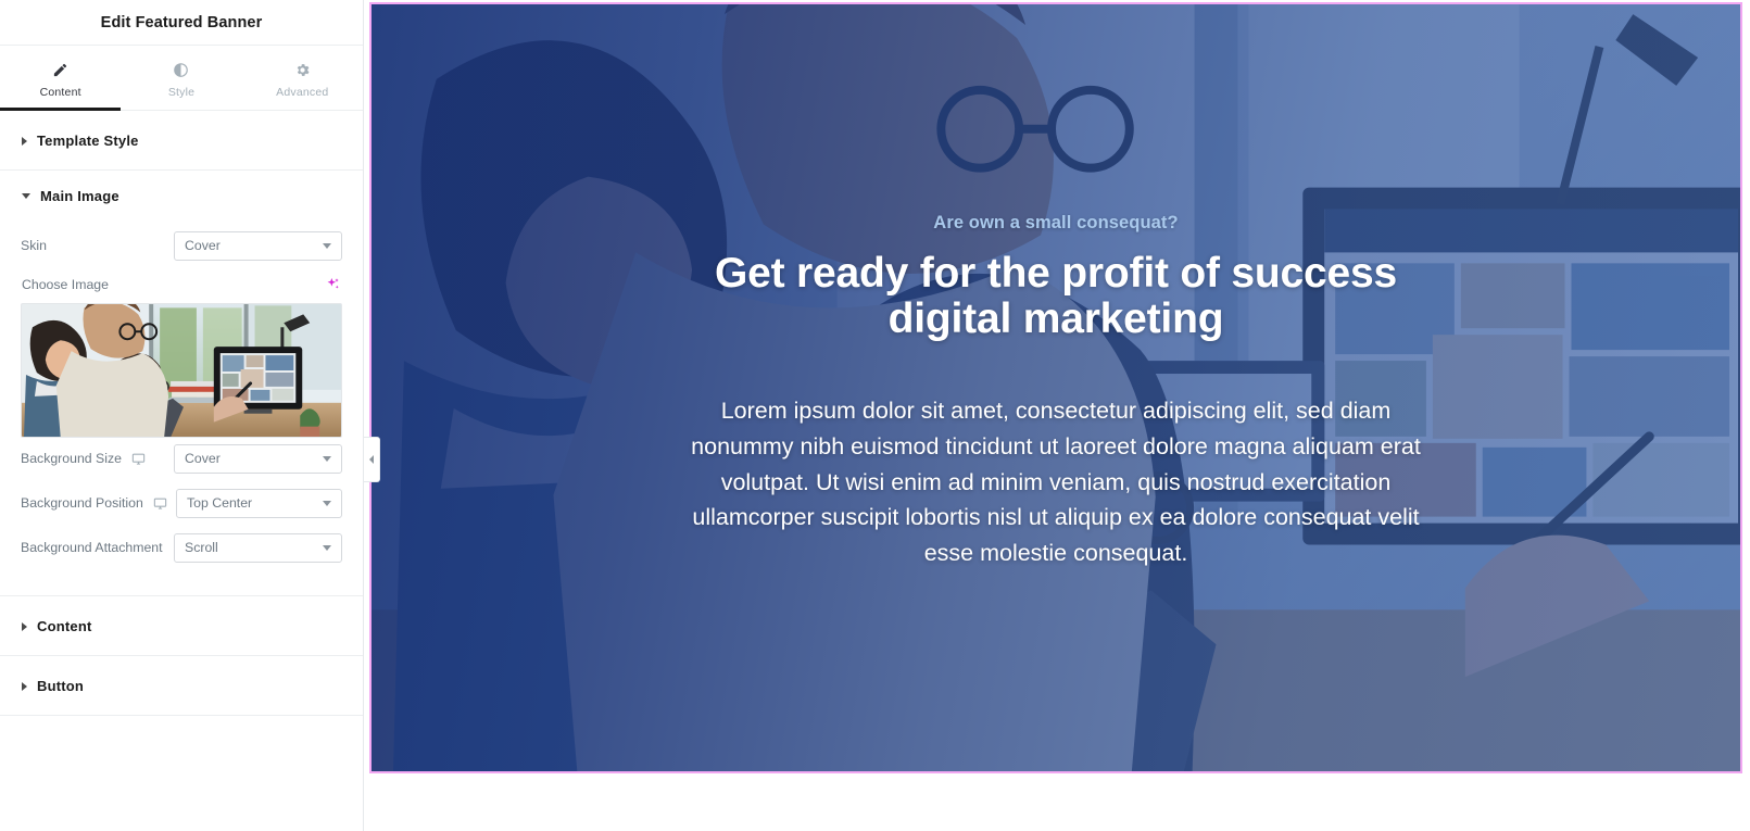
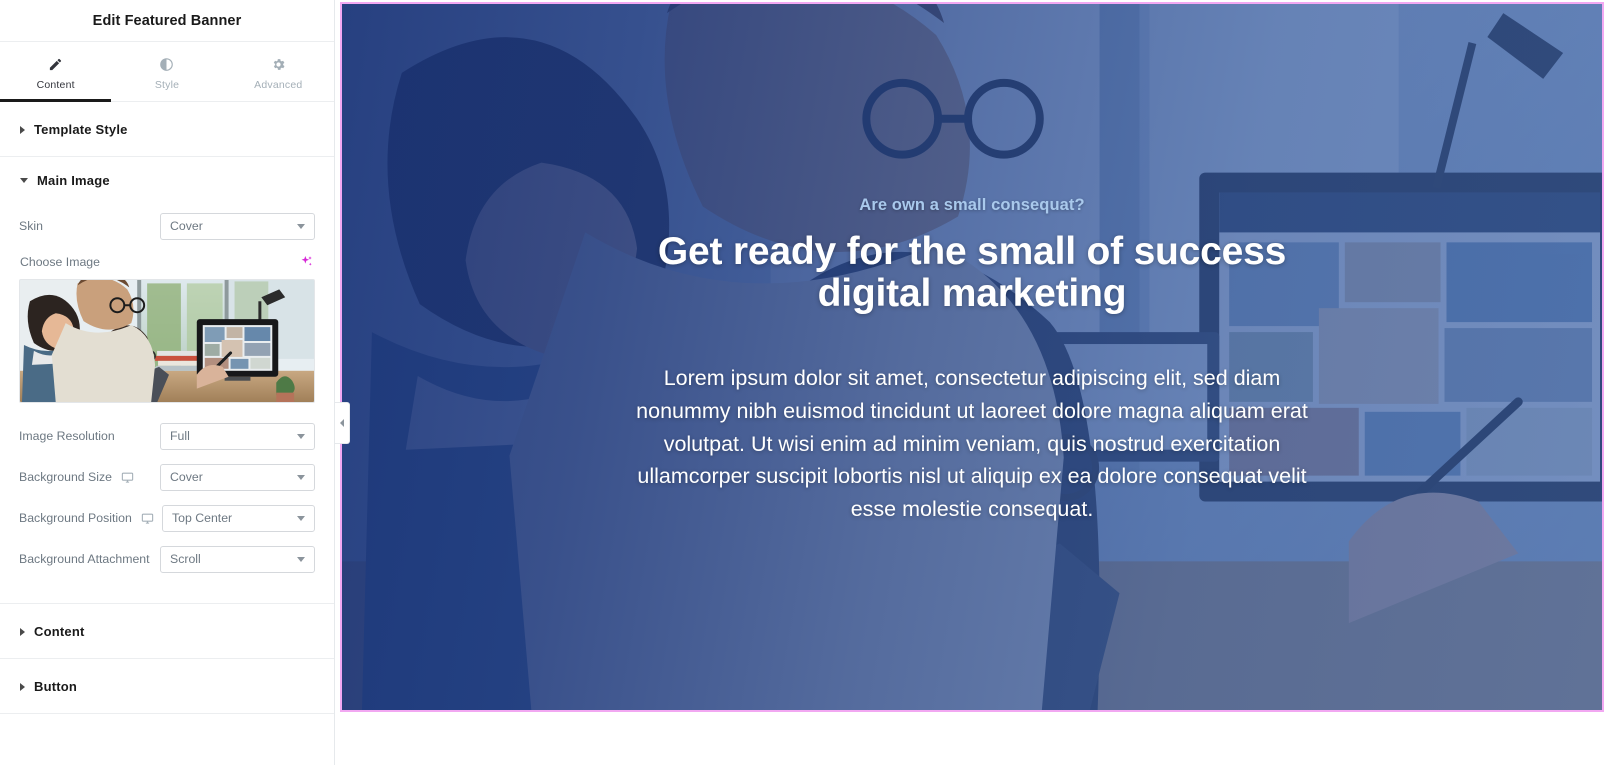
  Edit Featured Banner
  Content
  Style
  Advanced
  Template Style
  Main Image
  Skin
  Cover
  Choose Image
+ Image Resolution
+ Full
  Background Size
  Cover
  Background Position
  Top Center
  Background Attachment
  Scroll
  Content
  Button
  Are own a small consequat?
- Get ready for the profit of success digital marketing
+ Get ready for the small of success digital marketing
  Lorem ipsum dolor sit amet, consectetur adipiscing elit, sed diam nonummy nibh euismod tincidunt ut laoreet dolore magna aliquam erat volutpat. Ut wisi enim ad minim veniam, quis nostrud exercitation ullamcorper suscipit lobortis nisl ut aliquip ex ea dolore consequat velit esse molestie consequat.
